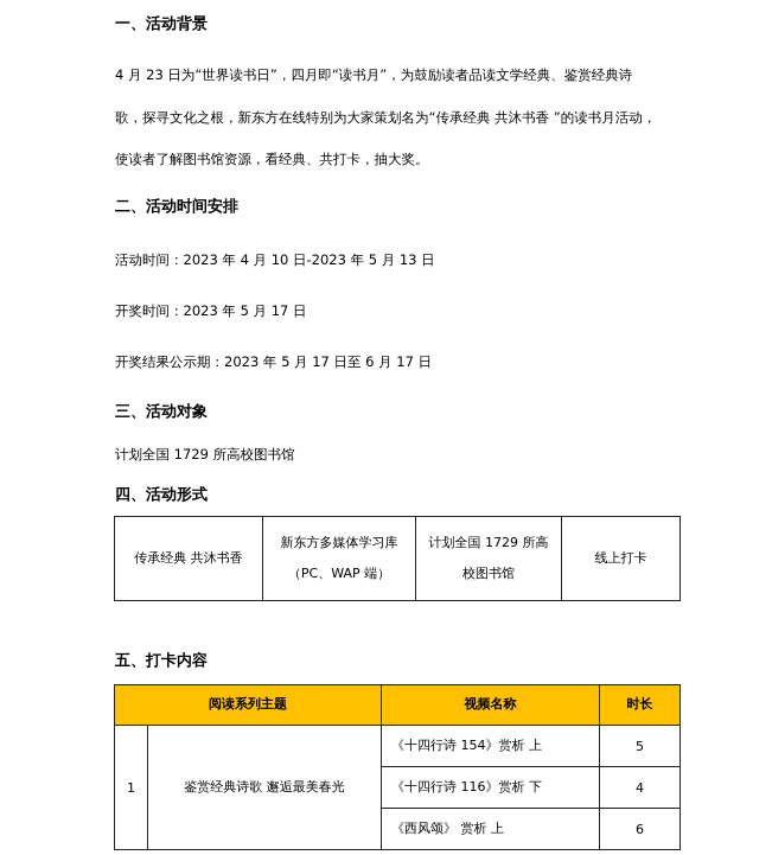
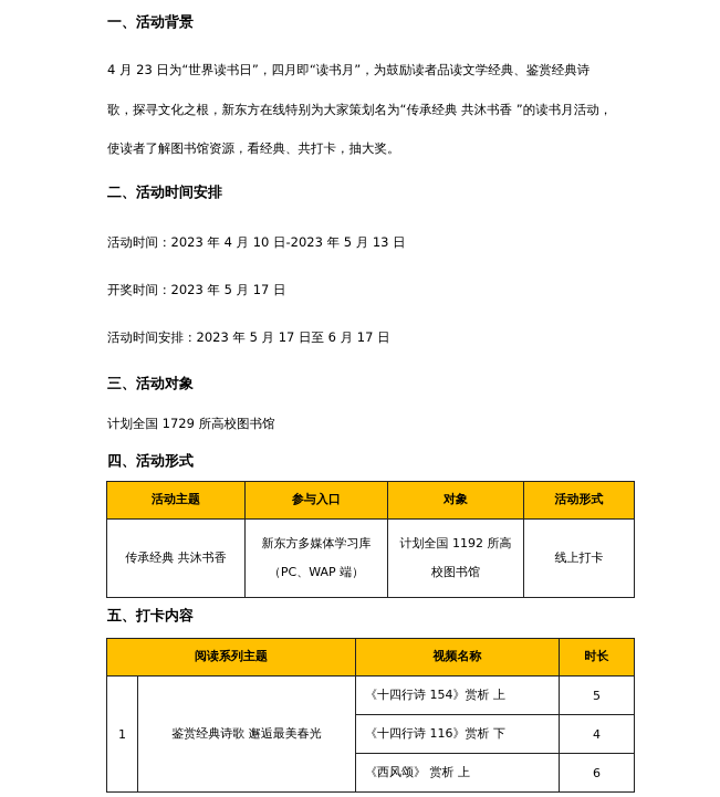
  一、活动背景
  4 月 23 日为“世界读书日”，四月即“读书月”，为鼓励读者品读文学经典、鉴赏经典诗
  歌，探寻文化之根，新东方在线特别为大家策划名为“传承经典 共沐书香 ”的读书月活动，
  使读者了解图书馆资源，看经典、共打卡，抽大奖。
  二、活动时间安排
  活动时间：2023 年 4 月 10 日-2023 年 5 月 13 日
  开奖时间：2023 年 5 月 17 日
- 开奖结果公示期：2023 年 5 月 17 日至 6 月 17 日
+ 活动时间安排：2023 年 5 月 17 日至 6 月 17 日
  三、活动对象
  计划全国 1729 所高校图书馆
  四、活动形式
+ 活动主题	参与入口	对象	活动形式
- 传承经典 共沐书香	新东方多媒体学习库 （PC、WAP 端）	计划全国 1729 所高 校图书馆	线上打卡
+ 传承经典 共沐书香	新东方多媒体学习库 （PC、WAP 端）	计划全国 1192 所高 校图书馆	线上打卡
  五、打卡内容
  阅读系列主题	视频名称	时长
  1	鉴赏经典诗歌 邂逅最美春光	《十四行诗 154》赏析 上	5
  《十四行诗 116》赏析 下	4
  《西风颂》 赏析 上	6
